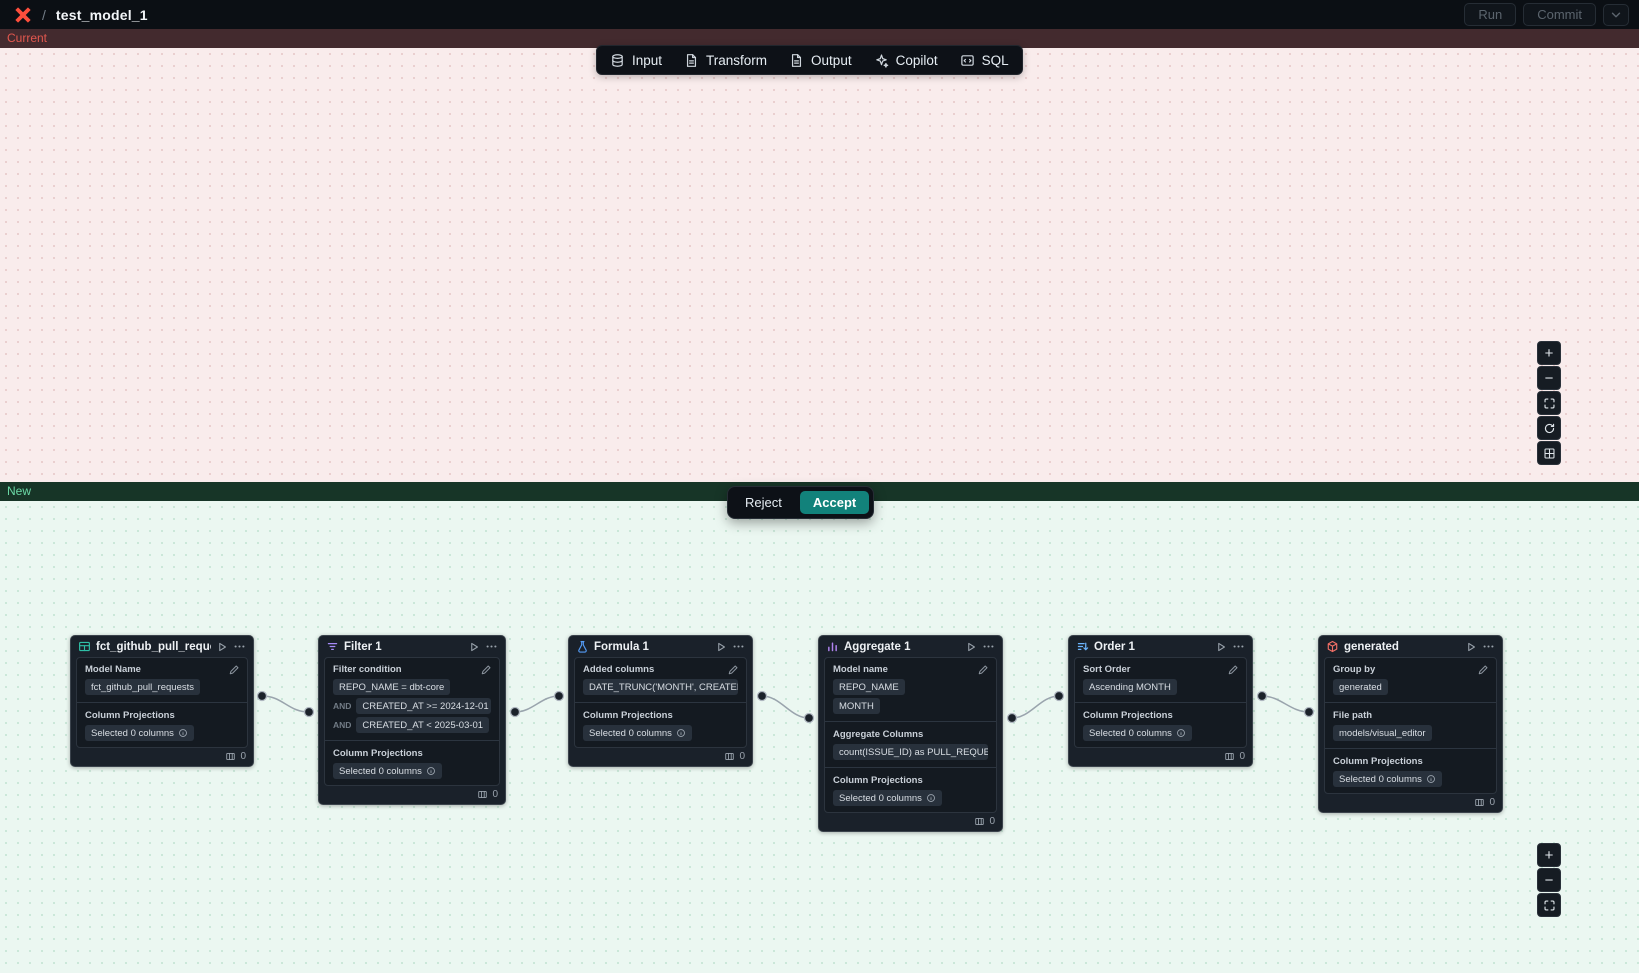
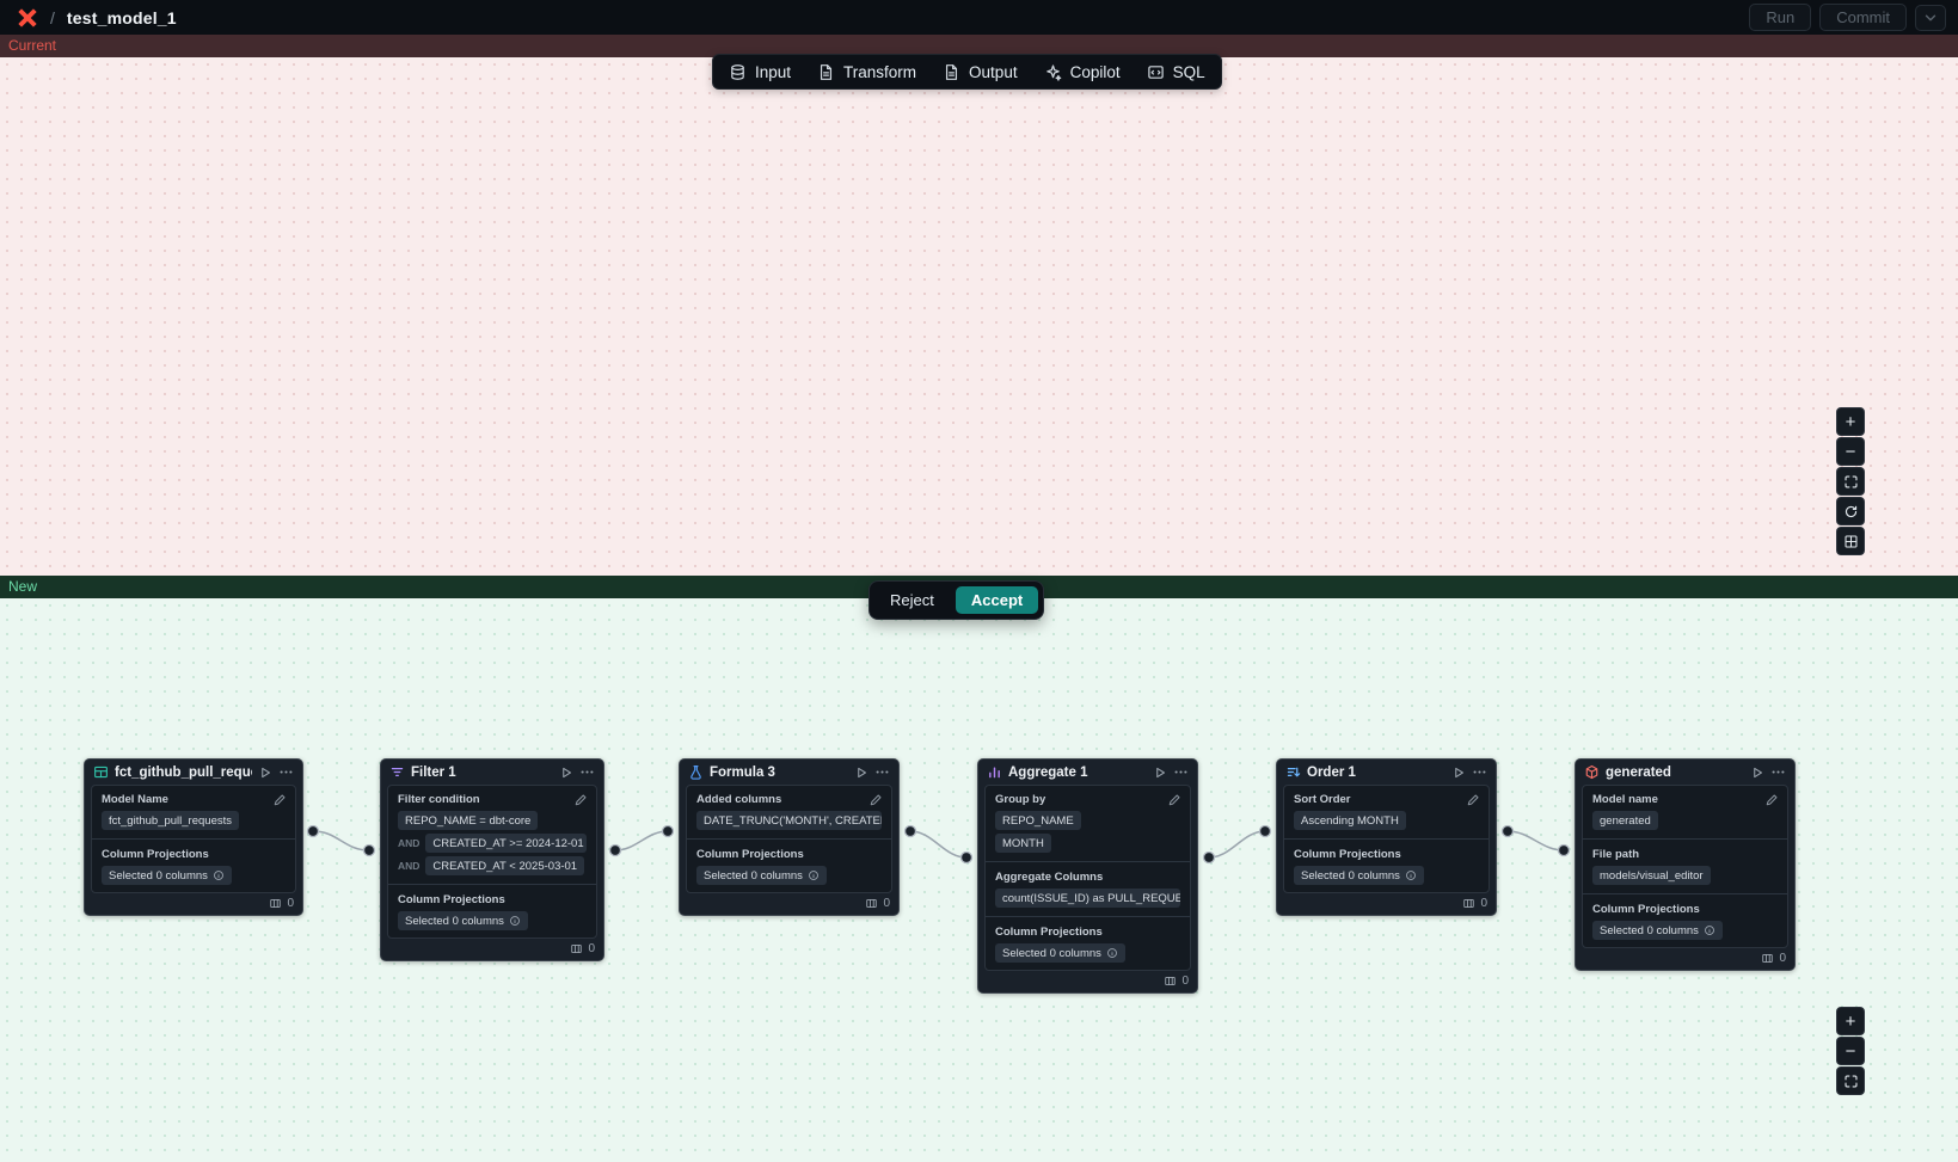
  /
  test_model_1
  Run
  Commit
  Current
  New
  Input
  Transform
  Output
  Copilot
  SQL
  Reject
  Accept
  fct_github_pull_requ
  Model Name
  fct_github_pull_requests
  Column Projections
  Selected 0 columns
  0
  Filter 1
  Filter condition
  REPO_NAME = dbt-core
  AND
  CREATED_AT >= 2024-12-01
  AND
  CREATED_AT < 2025-03-01
  Column Projections
  Selected 0 columns
  0
- Formula 1
+ Formula 3
  Added columns
  DATE_TRUNC('MONTH', CREATE
  Column Projections
  Selected 0 columns
  0
  Aggregate 1
- Model name
+ Group by
  REPO_NAME
  MONTH
  Aggregate Columns
  count(ISSUE_ID) as PULL_REQUE
  Column Projections
  Selected 0 columns
  0
  Order 1
  Sort Order
  Ascending MONTH
  Column Projections
  Selected 0 columns
  0
  generated
- Group by
+ Model name
  generated
  File path
  models/visual_editor
  Column Projections
  Selected 0 columns
  0
  +
  −
  +
  −
